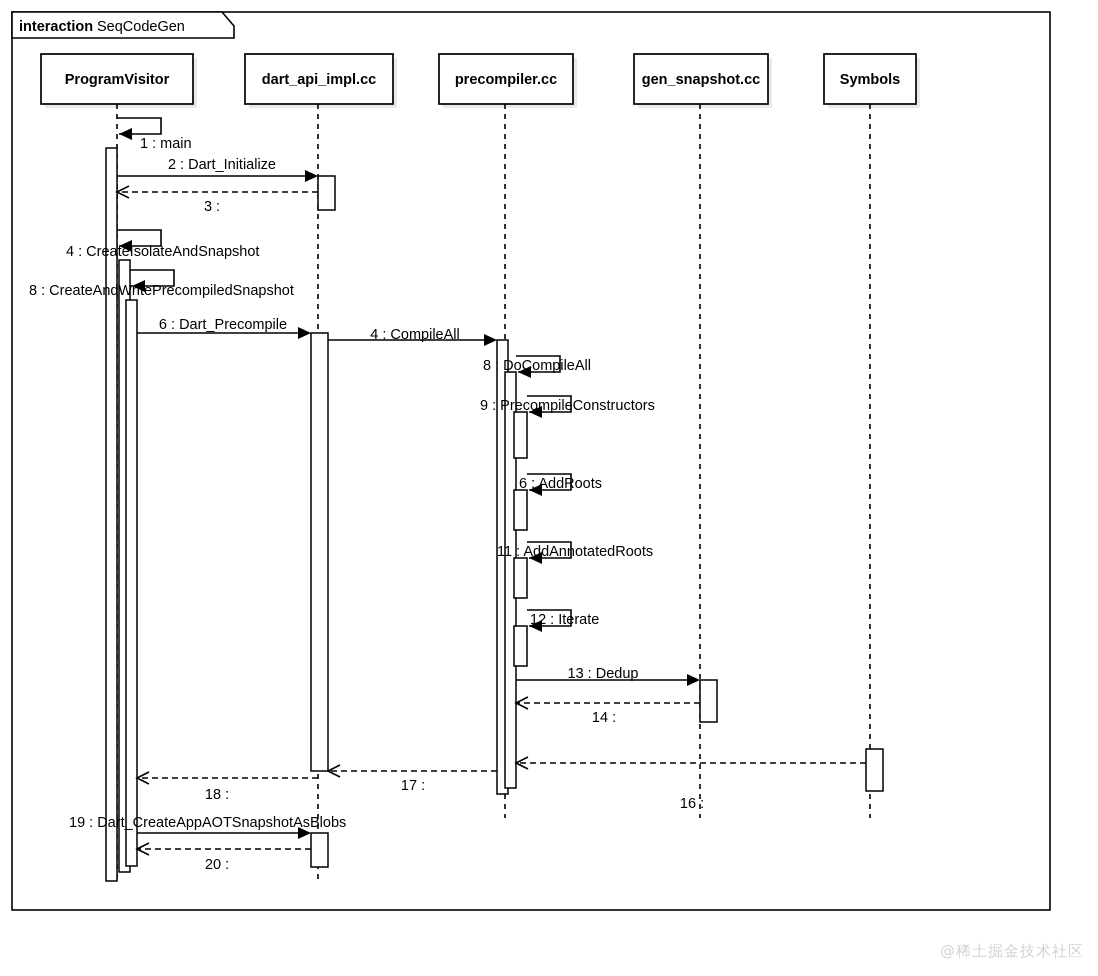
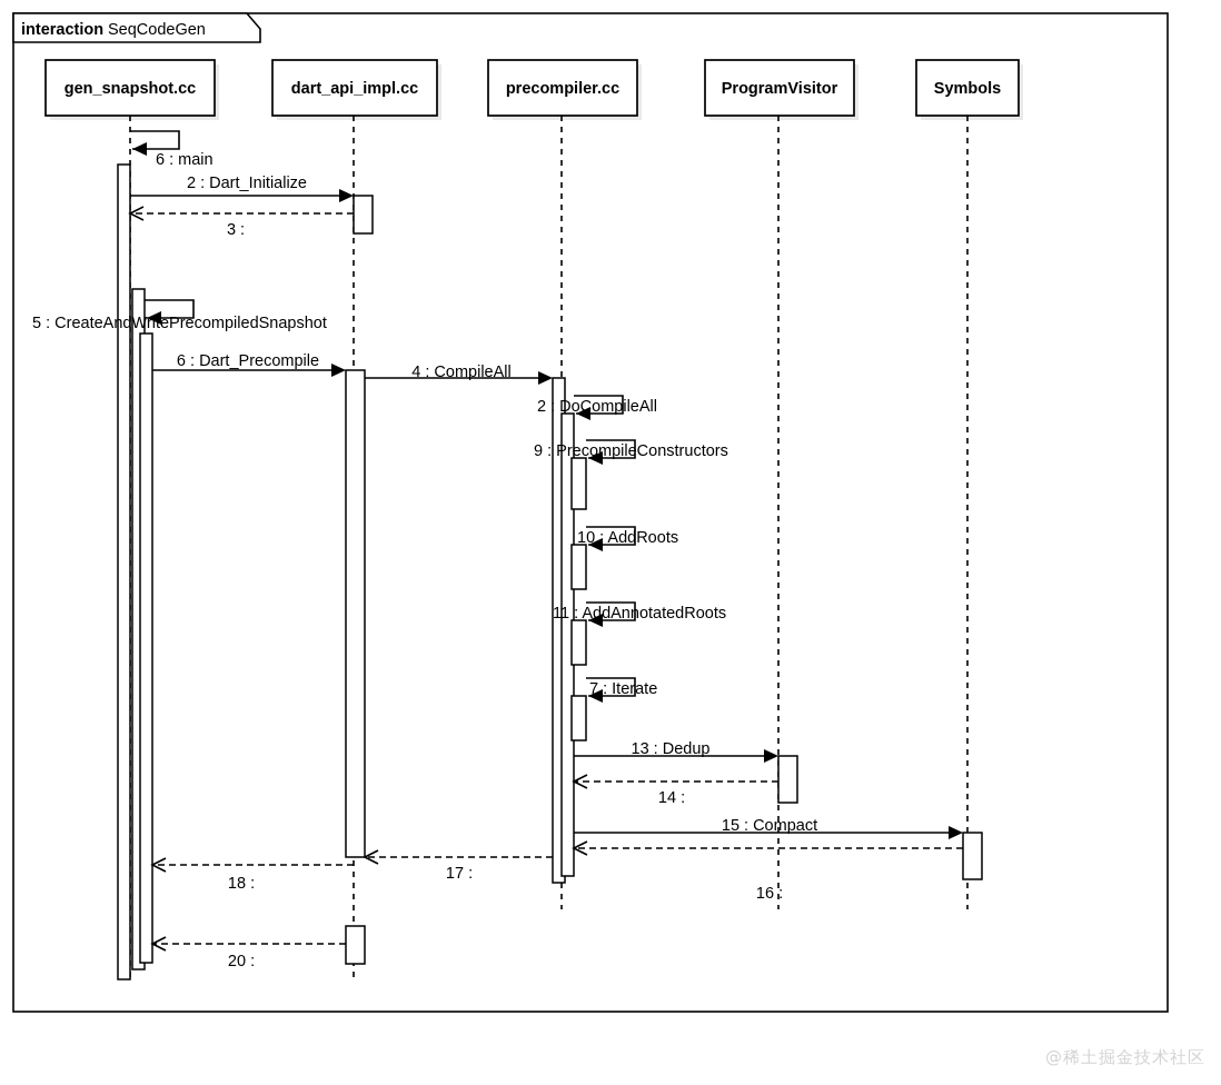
  interaction
  SeqCodeGen
- ProgramVisitor
+ gen_snapshot.cc
  dart_api_impl.cc
  precompiler.cc
- gen_snapshot.cc
+ ProgramVisitor
  Symbols
- 1 : main
+ 6 : main
  2 : Dart_Initialize
  3 :
- 4 : CreateIsolateAndSnapshot
- 8 : CreateAndWritePrecompiledSnapshot
+ 5 : CreateAndWritePrecompiledSnapshot
  6 : Dart_Precompile
  4 : CompileAll
- 8 : DoCompileAll
+ 2 : DoCompileAll
  9 : PrecompileConstructors
- 6 : AddRoots
+ 10 : AddRoots
  11 : AddAnnotatedRoots
- 12 : Iterate
+ 7 : Iterate
  13 : Dedup
  14 :
+ 15 : Compact
  16 :
  17 :
  18 :
- 19 : Dart_CreateAppAOTSnapshotAsBlobs
  20 :
  @稀土掘金技术社区
